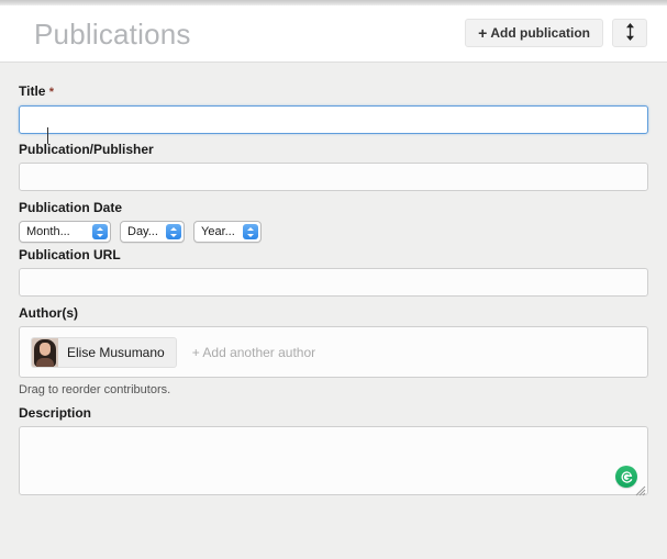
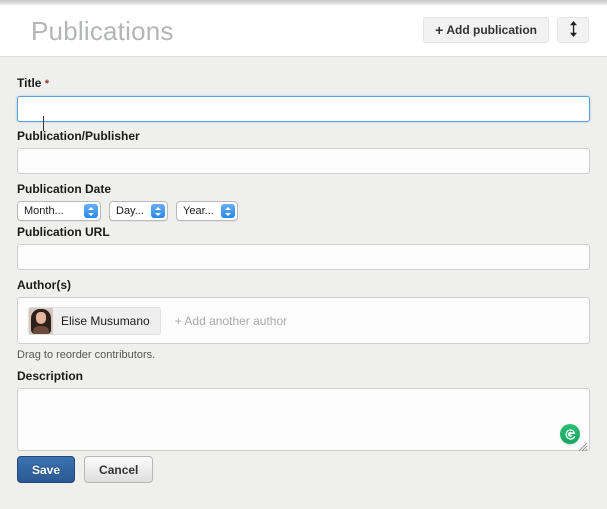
  Publications
  +
  Add publication
  Title *
  Publication/Publisher
  Publication Date
  Month...
  Day...
  Year...
  Publication URL
  Author(s)
  Elise Musumano
  + Add another author
  Drag to reorder contributors.
  Description
+ Save
+ Cancel
